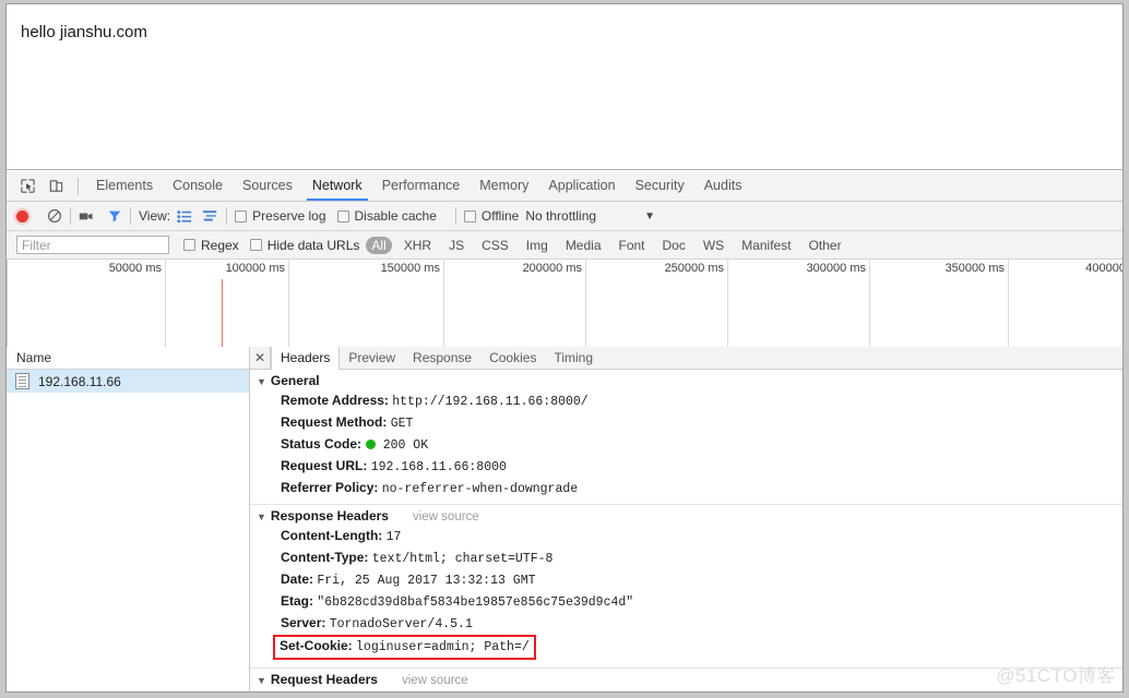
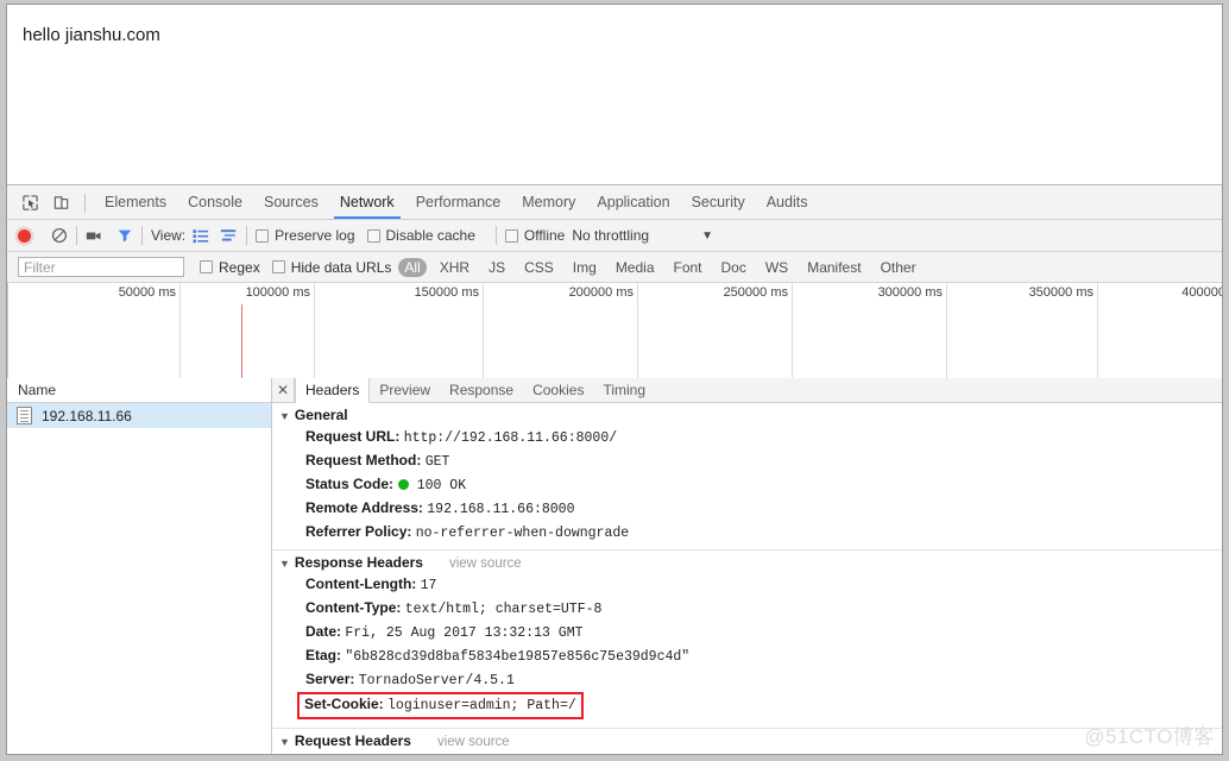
  hello jianshu.com
  Elements
  Console
  Sources
  Network
  Performance
  Memory
  Application
  Security
  Audits
  View:
  Preserve log
  Disable cache
  Offline
  No throttling
  ▼
  Filter
  Regex
  Hide data URLs
  All
  XHR
  JS
  CSS
  Img
  Media
  Font
  Doc
  WS
  Manifest
  Other
  50000 ms
  100000 ms
  150000 ms
  200000 ms
  250000 ms
  300000 ms
  350000 ms
  400000
  Name
  192.168.11.66
  ✕
  Headers
  Preview
  Response
  Cookies
  Timing
  ▼
  General
- Remote Address: http://192.168.11.66:8000/
+ Request URL: http://192.168.11.66:8000/
  Request Method: GET
- Status Code: 200 OK
+ Status Code: 100 OK
- Request URL: 192.168.11.66:8000
+ Remote Address: 192.168.11.66:8000
  Referrer Policy: no-referrer-when-downgrade
  ▼
  Response Headers
  view source
  Content-Length: 17
  Content-Type: text/html; charset=UTF-8
  Date: Fri, 25 Aug 2017 13:32:13 GMT
  Etag: "6b828cd39d8baf5834be19857e856c75e39d9c4d"
  Server: TornadoServer/4.5.1
  Set-Cookie: loginuser=admin; Path=/
  ▼
  Request Headers
  view source
  @51CTO博客
